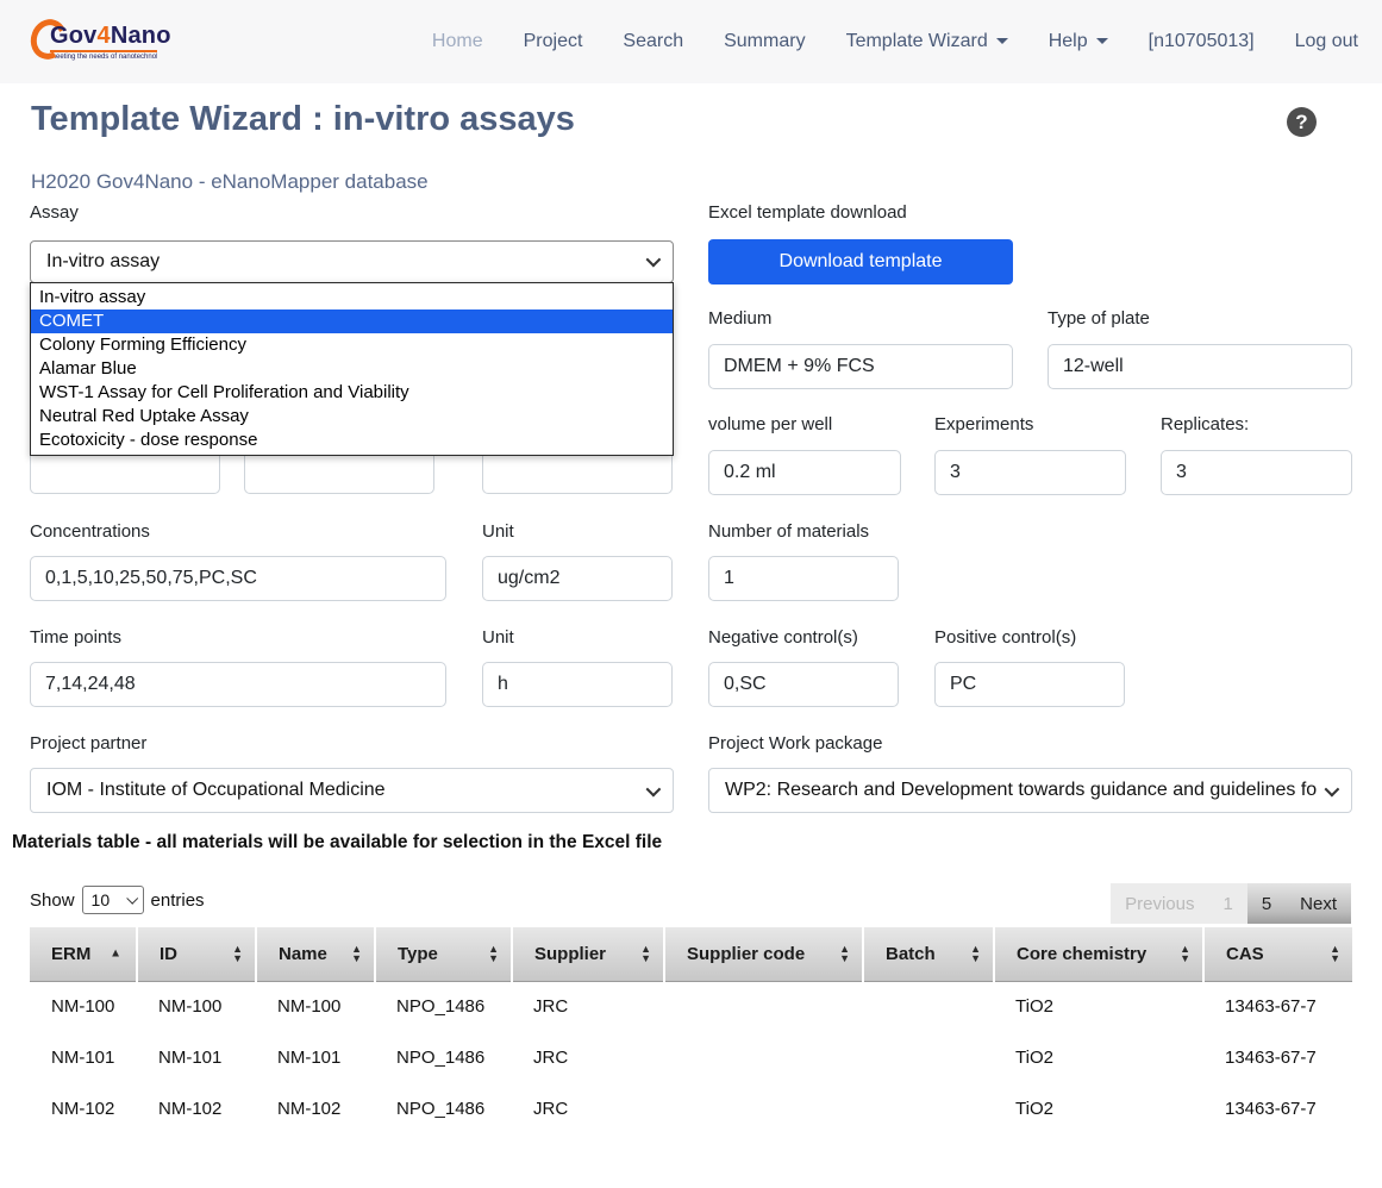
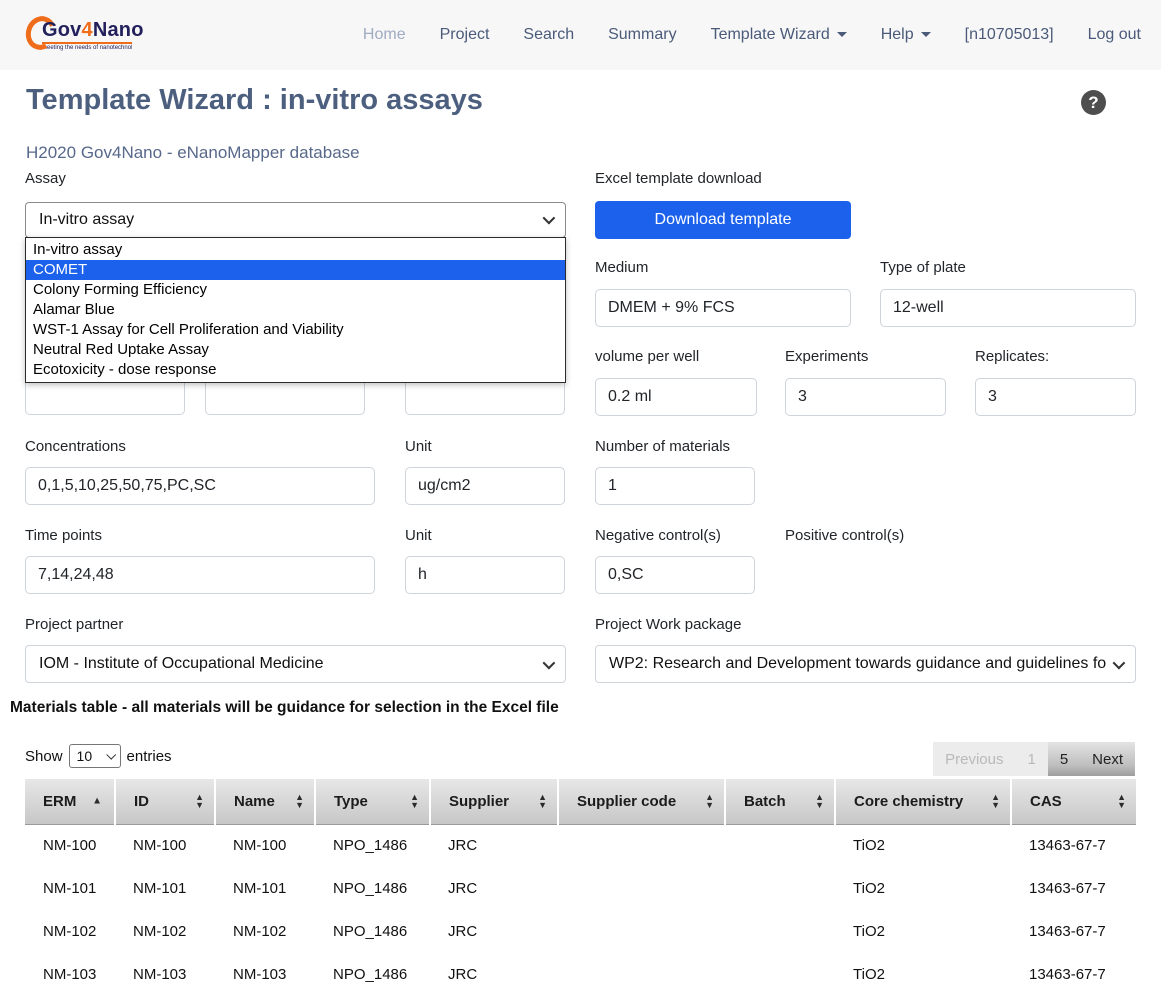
  Gov4Nano
  Home
  Project
  Search
  Summary
  Template Wizard
  Help
  [n10705013]
  Log out
  Template Wizard : in-vitro assays
  ?
  H2020 Gov4Nano - eNanoMapper database
  Assay
  In-vitro assay
  In-vitro assay
  COMET
  Colony Forming Efficiency
  Alamar Blue
  WST-1 Assay for Cell Proliferation and Viability
  Neutral Red Uptake Assay
  Ecotoxicity - dose response
  Excel template download
  Download template
  Medium
  DMEM + 9% FCS
  Type of plate
  12-well
  volume per well
  0.2 ml
  Experiments
  3
  Replicates:
  3
  Concentrations
  0,1,5,10,25,50,75,PC,SC
  Unit
  ug/cm2
  Number of materials
  1
  Time points
  7,14,24,48
  Unit
  h
  Negative control(s)
  0,SC
  Positive control(s)
- PC
  Project partner
  IOM - Institute of Occupational Medicine
  Project Work package
  WP2: Research and Development towards guidance and guidelines fo
- Materials table - all materials will be available for selection in the Excel file
+ Materials table - all materials will be guidance for selection in the Excel file
  Show
  10
  entries
  Previous
  1
  5
  Next
  ERM ▲	ID ▲▼	Name ▲▼	Type ▲▼	Supplier ▲▼	Supplier code ▲▼	Batch ▲▼	Core chemistry ▲▼	CAS ▲▼
  NM-100	NM-100	NM-100	NPO_1486	JRC			TiO2	13463-67-7
  NM-101	NM-101	NM-101	NPO_1486	JRC			TiO2	13463-67-7
  NM-102	NM-102	NM-102	NPO_1486	JRC			TiO2	13463-67-7
+ NM-103	NM-103	NM-103	NPO_1486	JRC			TiO2	13463-67-7
